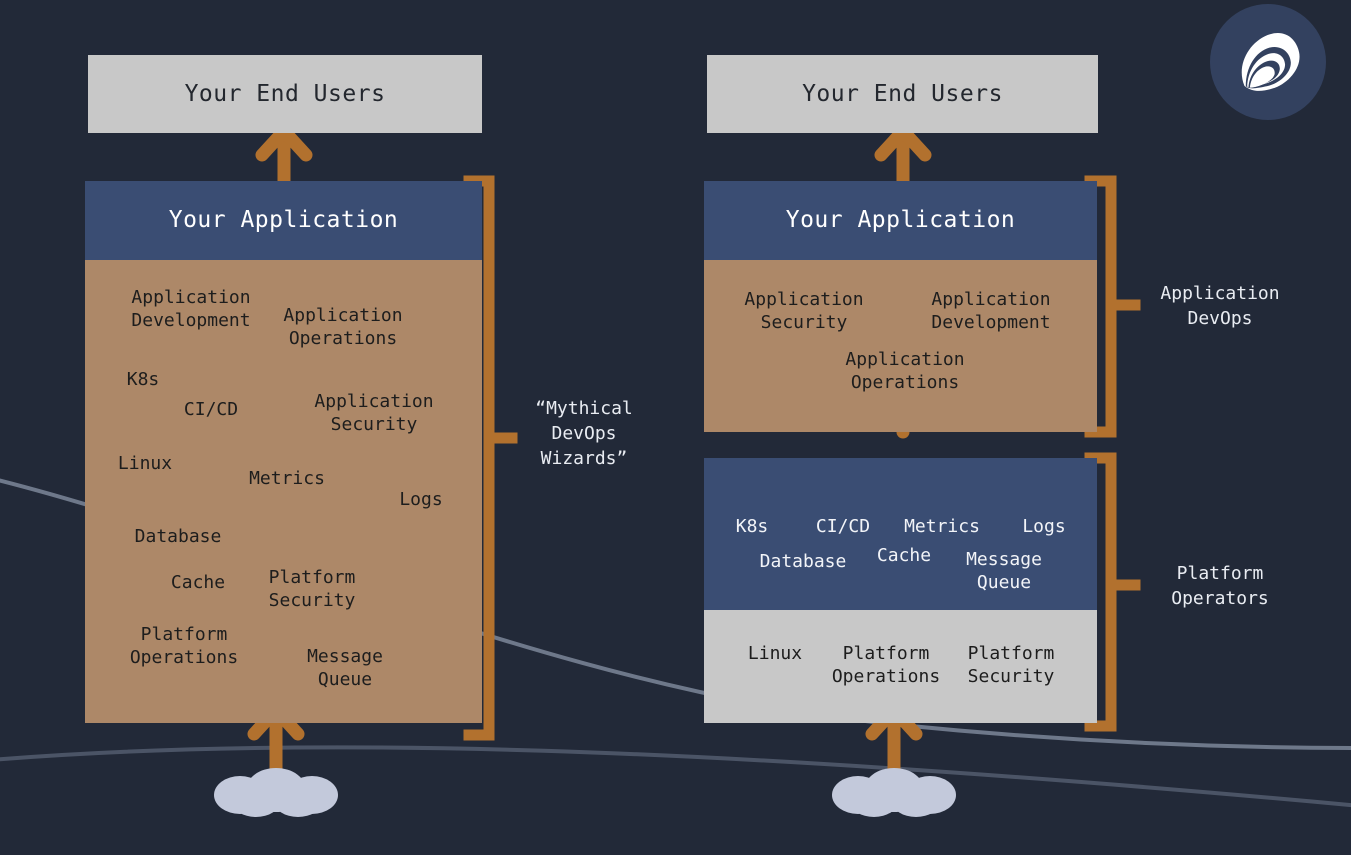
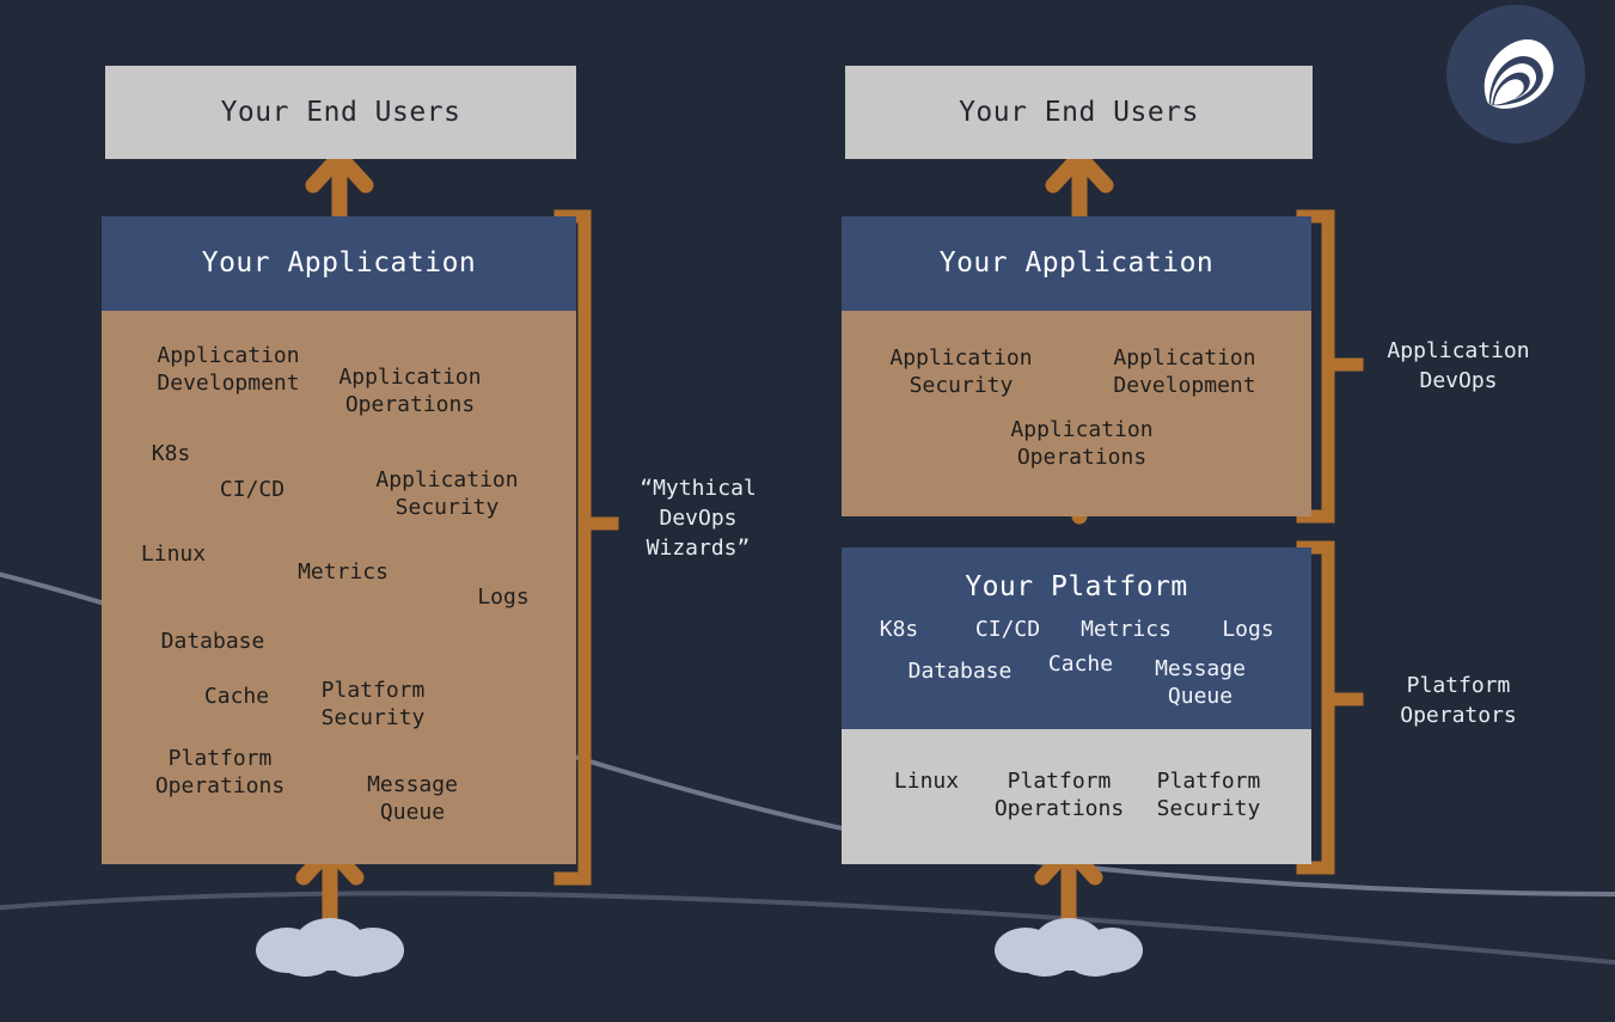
  Your End Users
  Your Application
  Application
  Development
  Application
  Operations
  K8s
  CI/CD
  Application
  Security
  Linux
  Metrics
  Logs
  Database
  Cache
  Platform
  Security
  Platform
  Operations
  Message
  Queue
  “Mythical
  DevOps
  Wizards”
  Your End Users
  Your Application
  Application
  Security
  Application
  Development
  Application
  Operations
  Application
  DevOps
+ Your Platform
  K8s
  CI/CD
  Metrics
  Logs
  Database
  Cache
  Message
  Queue
  Linux
  Platform
  Operations
  Platform
  Security
  Platform
  Operators
